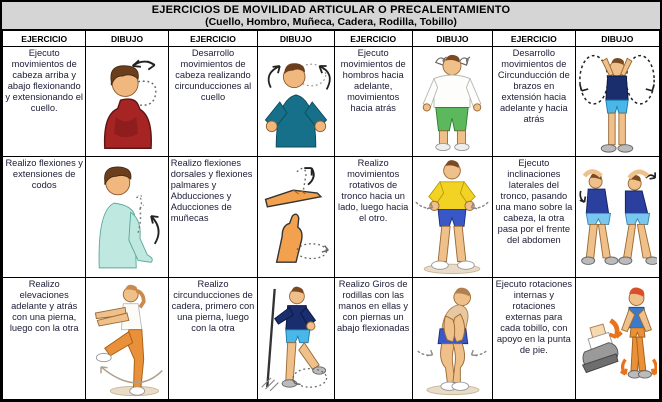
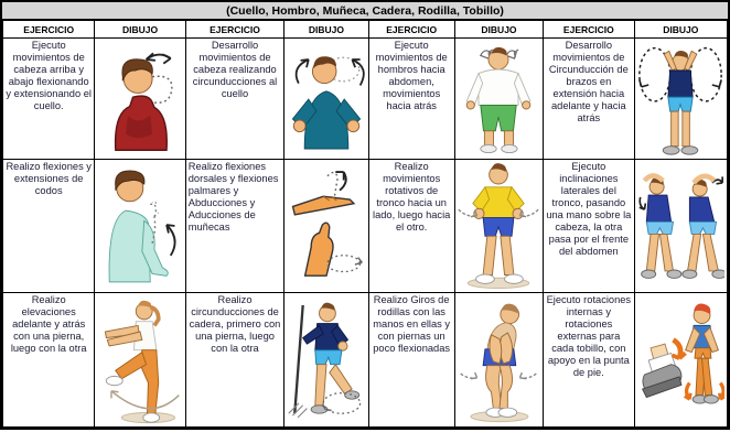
- EJERCICIOS DE MOVILIDAD ARTICULAR O PRECALENTAMIENTO
  (Cuello, Hombro, Muñeca, Cadera, Rodilla, Tobillo)
  EJERCICIO	DIBUJO	EJERCICIO	DIBUJO	EJERCICIO	DIBUJO	EJERCICIO	DIBUJO
- Ejecuto movimientos de cabeza arriba y abajo flexionando y extensionando el cuello.		Desarrollo movimientos de cabeza realizando circunducciones al cuello		Ejecuto movimientos de hombros hacia adelante, movimientos hacia atrás		Desarrollo movimientos de Circunducción de brazos en extensión hacia adelante y hacia atrás
+ Ejecuto movimientos de cabeza arriba y abajo flexionando y extensionando el cuello.		Desarrollo movimientos de cabeza realizando circunducciones al cuello		Ejecuto movimientos de hombros hacia abdomen, movimientos hacia atrás		Desarrollo movimientos de Circunducción de brazos en extensión hacia adelante y hacia atrás
  Realizo flexiones y extensiones de codos		Realizo flexiones dorsales y flexiones palmares y Abducciones y Aducciones de muñecas		Realizo movimientos rotativos de tronco hacia un lado, luego hacia el otro.		Ejecuto inclinaciones laterales del tronco, pasando una mano sobre la cabeza, la otra pasa por el frente del abdomen
- Realizo elevaciones adelante y atrás con una pierna, luego con la otra		Realizo circunducciones de cadera, primero con una pierna, luego con la otra		Realizo Giros de rodillas con las manos en ellas y con piernas un abajo flexionadas		Ejecuto rotaciones internas y rotaciones externas para cada tobillo, con apoyo en la punta de pie.
+ Realizo elevaciones adelante y atrás con una pierna, luego con la otra		Realizo circunducciones de cadera, primero con una pierna, luego con la otra		Realizo Giros de rodillas con las manos en ellas y con piernas un poco flexionadas		Ejecuto rotaciones internas y rotaciones externas para cada tobillo, con apoyo en la punta de pie.
